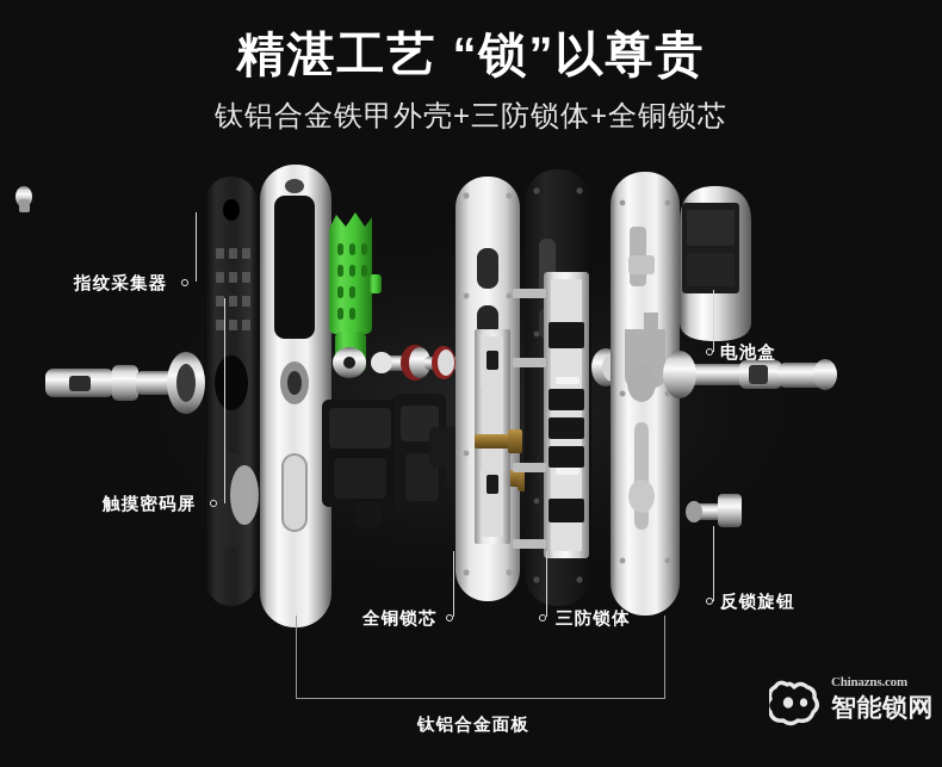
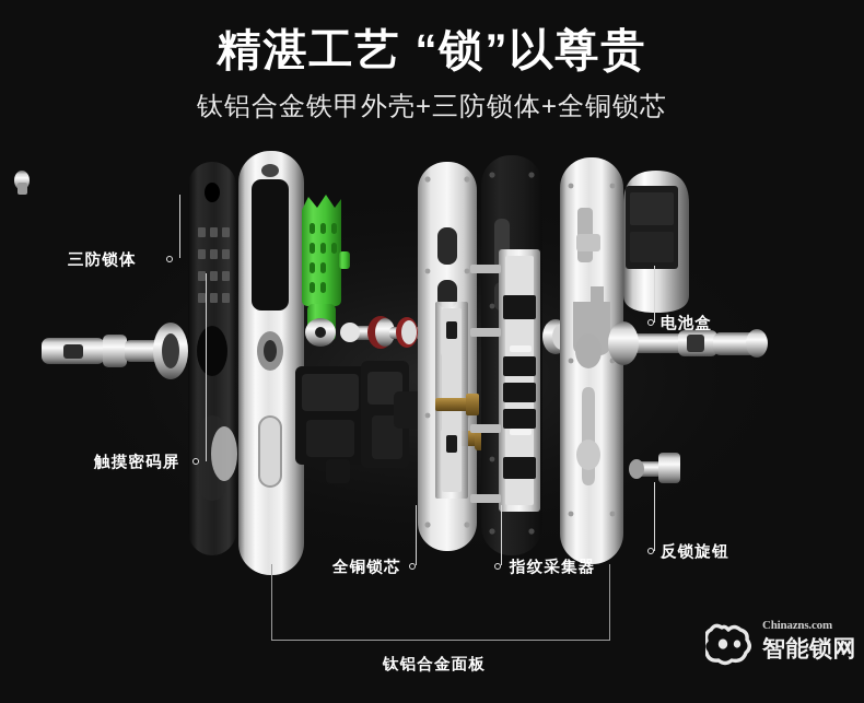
  精湛工艺 “锁”以尊贵
  钛铝合金铁甲外壳+三防锁体+全铜锁芯
- 指纹采集器
+ 三防锁体
  触摸密码屏
  全铜锁芯
- 三防锁体
+ 指纹采集器
  电池盒
  反锁旋钮
  钛铝合金面板
  Chinazns.com
  智能锁网
